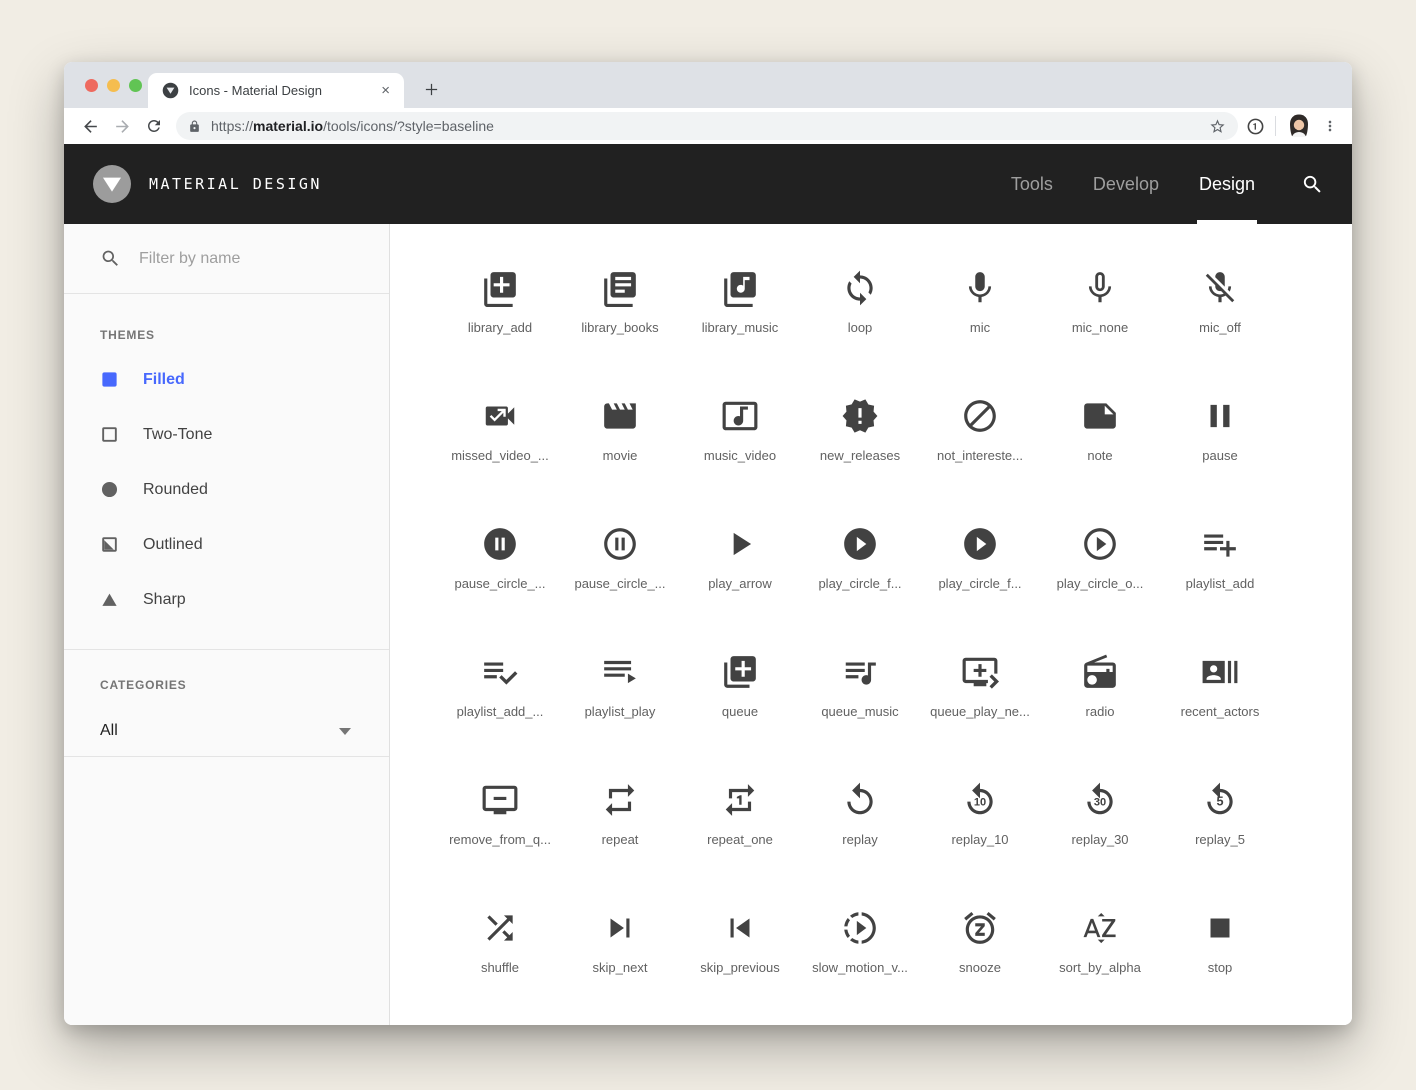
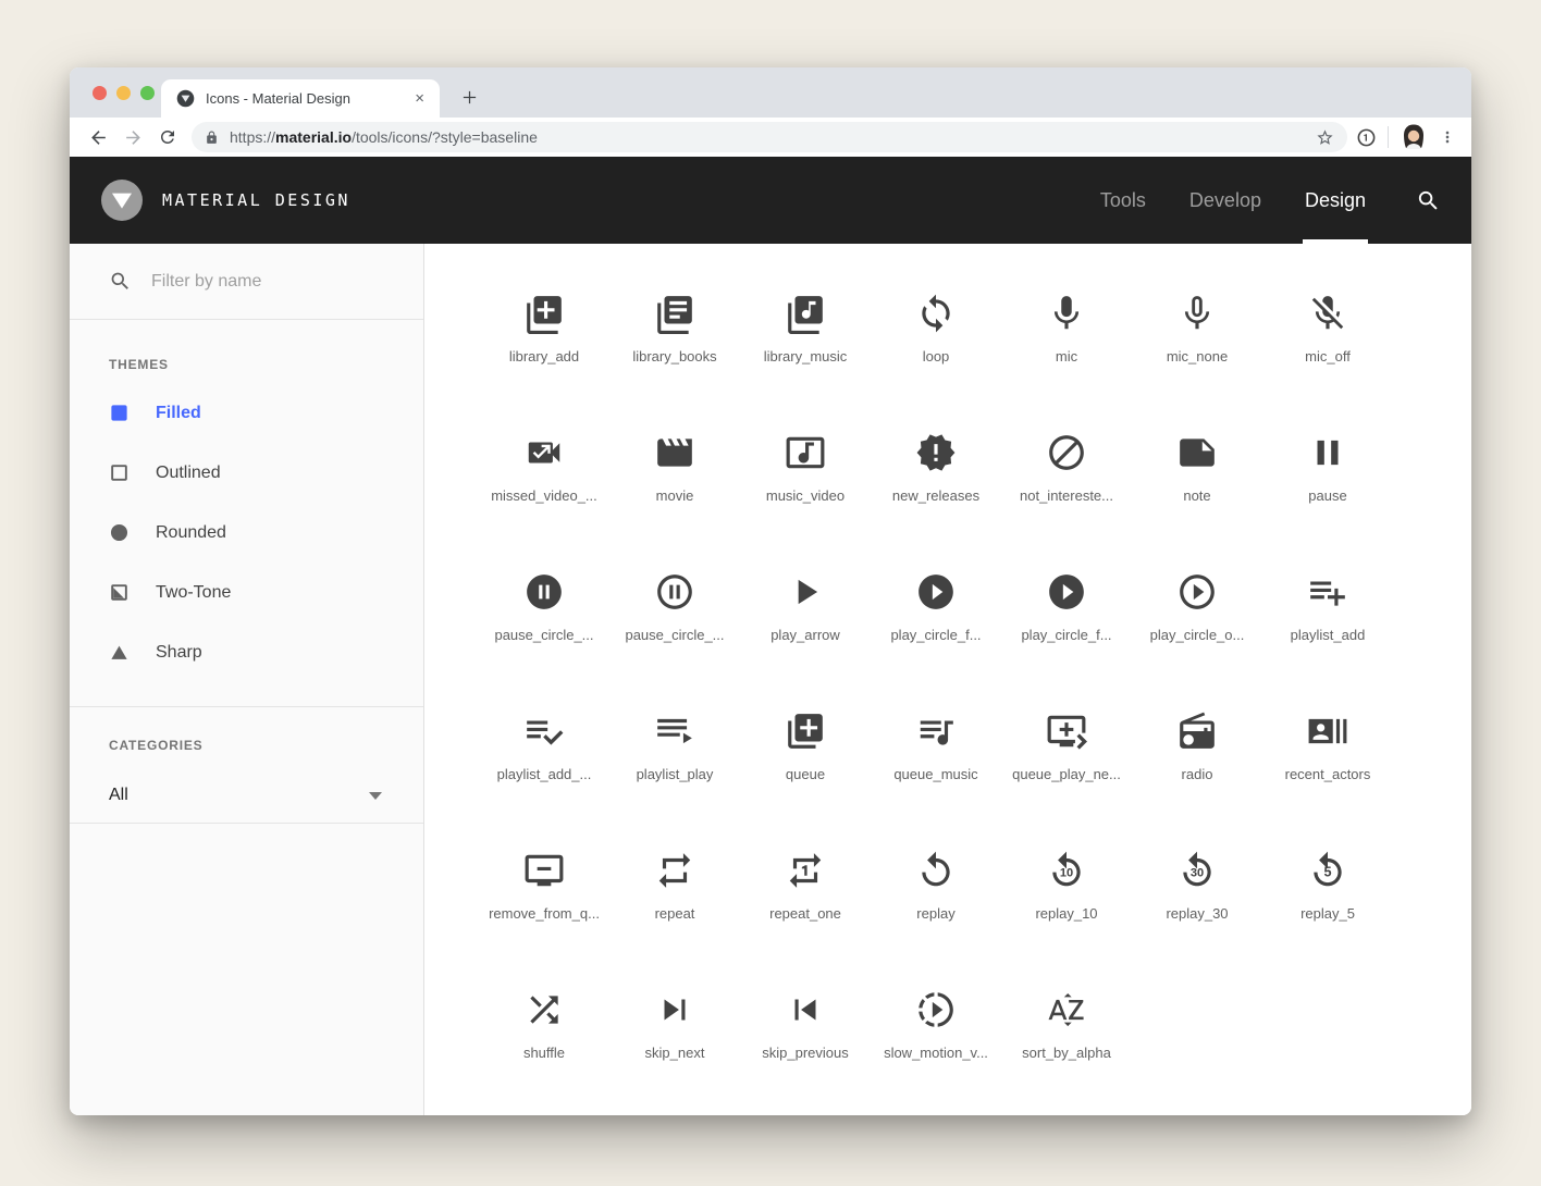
  Icons - Material Design
  ×
  https://material.io/tools/icons/?style=baseline
  MATERIAL DESIGN
  Tools
  Develop
  Design
  Filter by name
  THEMES
  Filled
- Two-Tone
+ Outlined
  Rounded
- Outlined
+ Two-Tone
  Sharp
  CATEGORIES
  All
  library_add
  library_books
  library_music
  loop
  mic
  mic_none
  mic_off
  missed_video_...
  movie
  music_video
  new_releases
  not_intereste...
  note
  pause
  pause_circle_...
  pause_circle_...
  play_arrow
  play_circle_f...
  play_circle_f...
  play_circle_o...
  playlist_add
  playlist_add_...
  playlist_play
  queue
  queue_music
  queue_play_ne...
  radio
  recent_actors
  remove_from_q...
  repeat
  repeat_one
  replay
  10
  replay_10
  30
  replay_30
  5
  replay_5
  shuffle
  skip_next
  skip_previous
  slow_motion_v...
- snooze
  sort_by_alpha
- stop
